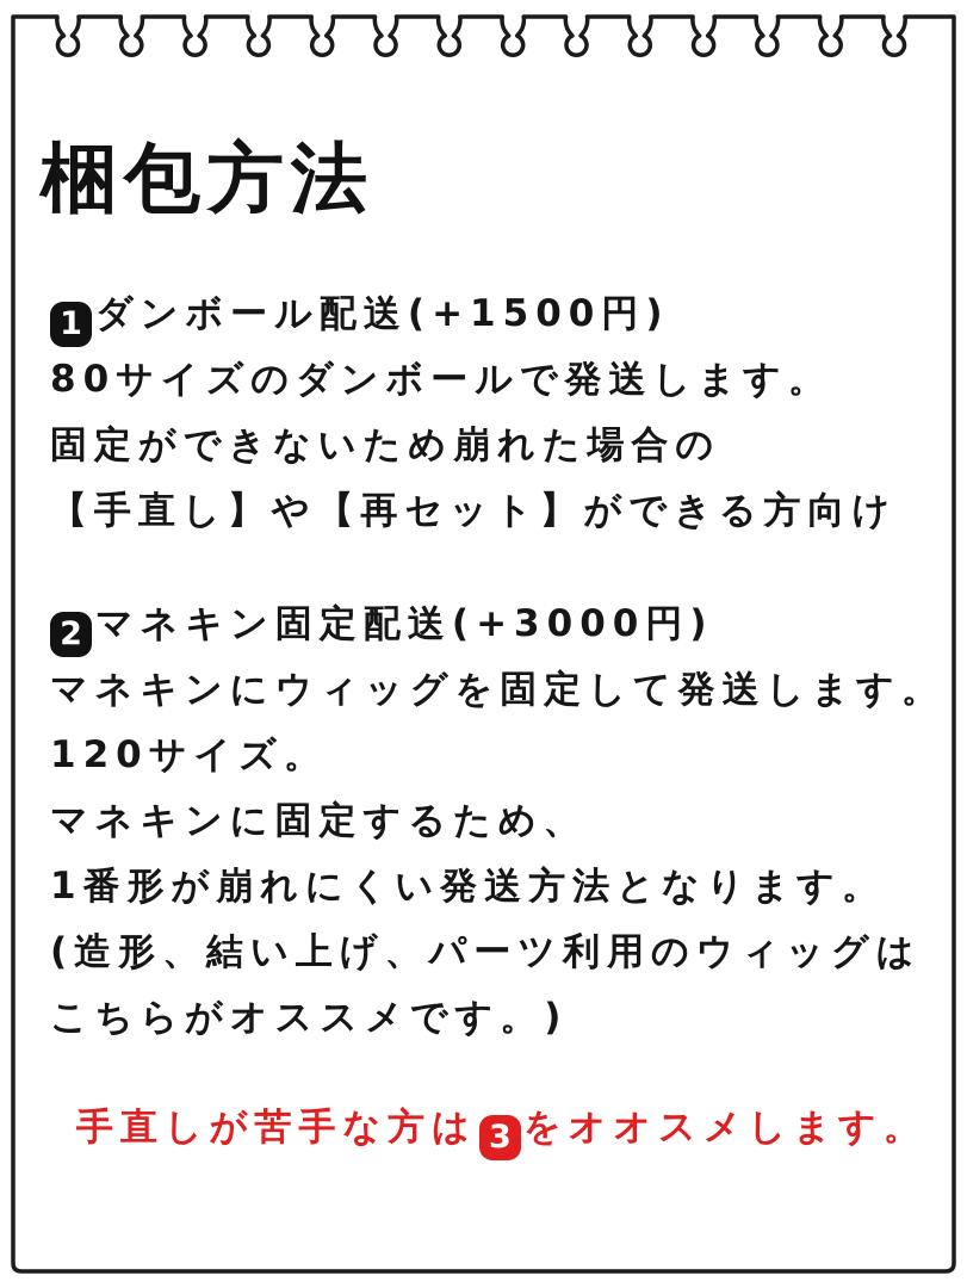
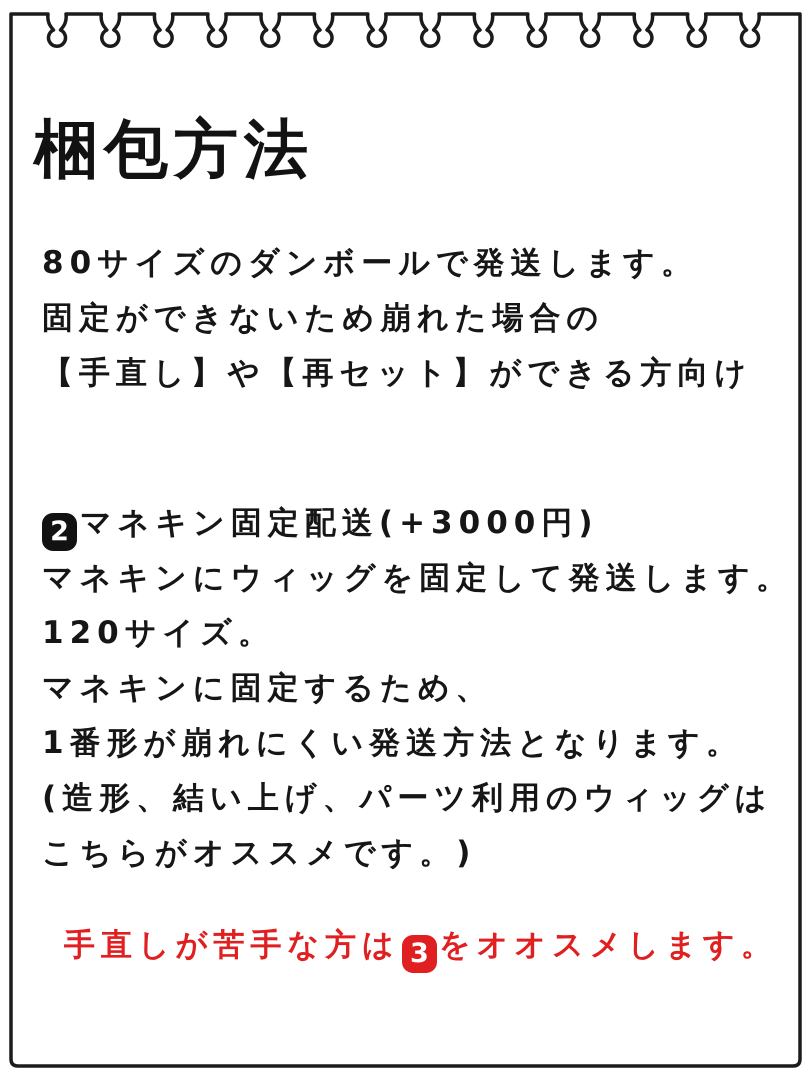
  梱包方法
- 1 ダンボール配送(+1500円)
  80サイズのダンボールで発送します。
  固定ができないため崩れた場合の
  【手直し】や【再セット】ができる方向け
  2 マネキン固定配送(+3000円)
  マネキンにウィッグを固定して発送します。
  120サイズ。
  マネキンに固定するため、
  1番形が崩れにくい発送方法となります。
  (造形、結い上げ、パーツ利用のウィッグは
  こちらがオススメです。)
  手直しが苦手な方は 3 をオオスメします。
